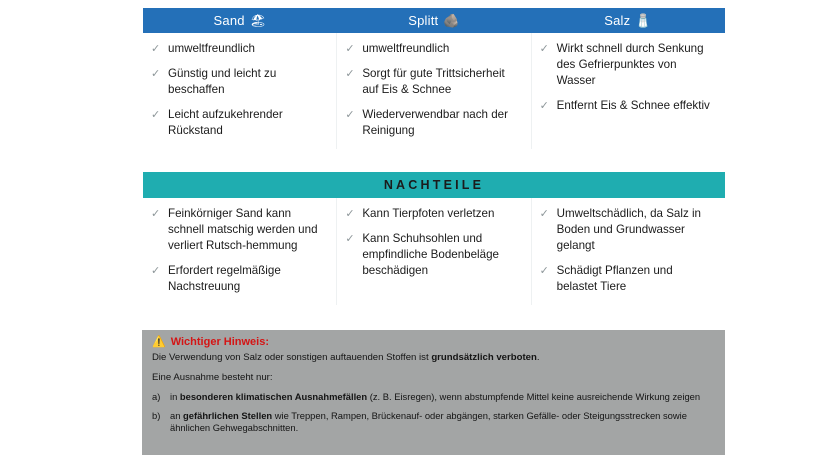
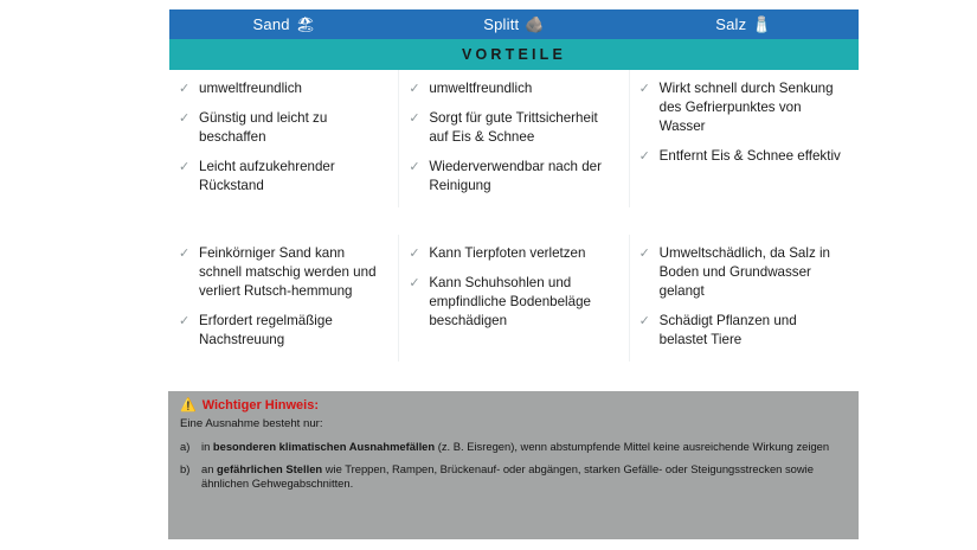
  Sand
  🏖
  Splitt
  🪨
  Salz
  🧂
+ VORTEILE
  ✓
  umweltfreundlich
  ✓
  Günstig und leicht zu beschaffen
  ✓
  Leicht aufzukehrender Rückstand
  ✓
  umweltfreundlich
  ✓
  Sorgt für gute Trittsicherheit auf Eis & Schnee
  ✓
  Wiederverwendbar nach der Reinigung
  ✓
  Wirkt schnell durch Senkung des Gefrierpunktes von Wasser
  ✓
  Entfernt Eis & Schnee effektiv
- NACHTEILE
  ✓
  Feinkörniger Sand kann schnell matschig werden und verliert Rutsch-hemmung
  ✓
  Erfordert regelmäßige Nachstreuung
  ✓
  Kann Tierpfoten verletzen
  ✓
  Kann Schuhsohlen und empfindliche Bodenbeläge beschädigen
  ✓
  Umweltschädlich, da Salz in Boden und Grundwasser gelangt
  ✓
  Schädigt Pflanzen und belastet Tiere
  ⚠️
  Wichtiger Hinweis:
- Die Verwendung von Salz oder sonstigen auftauenden Stoffen ist grundsätzlich verboten.
  Eine Ausnahme besteht nur:
  a)
  in besonderen klimatischen Ausnahmefällen (z. B. Eisregen), wenn abstumpfende Mittel keine ausreichende Wirkung zeigen
  b)
  an gefährlichen Stellen wie Treppen, Rampen, Brückenauf- oder abgängen, starken Gefälle- oder Steigungsstrecken sowie ähnlichen Gehwegabschnitten.
